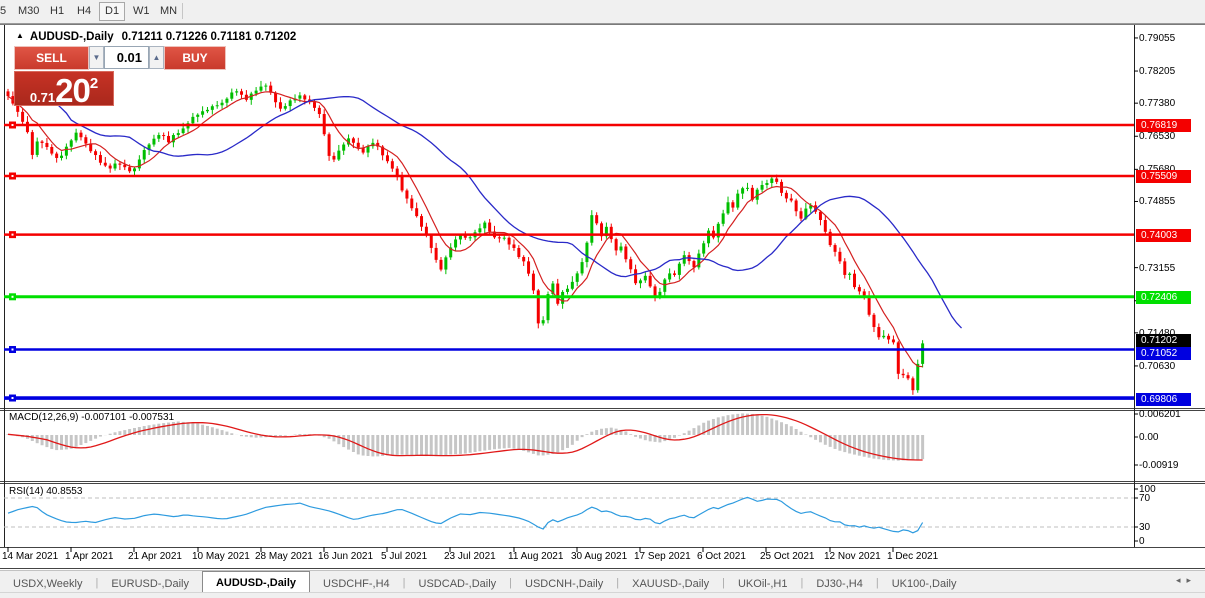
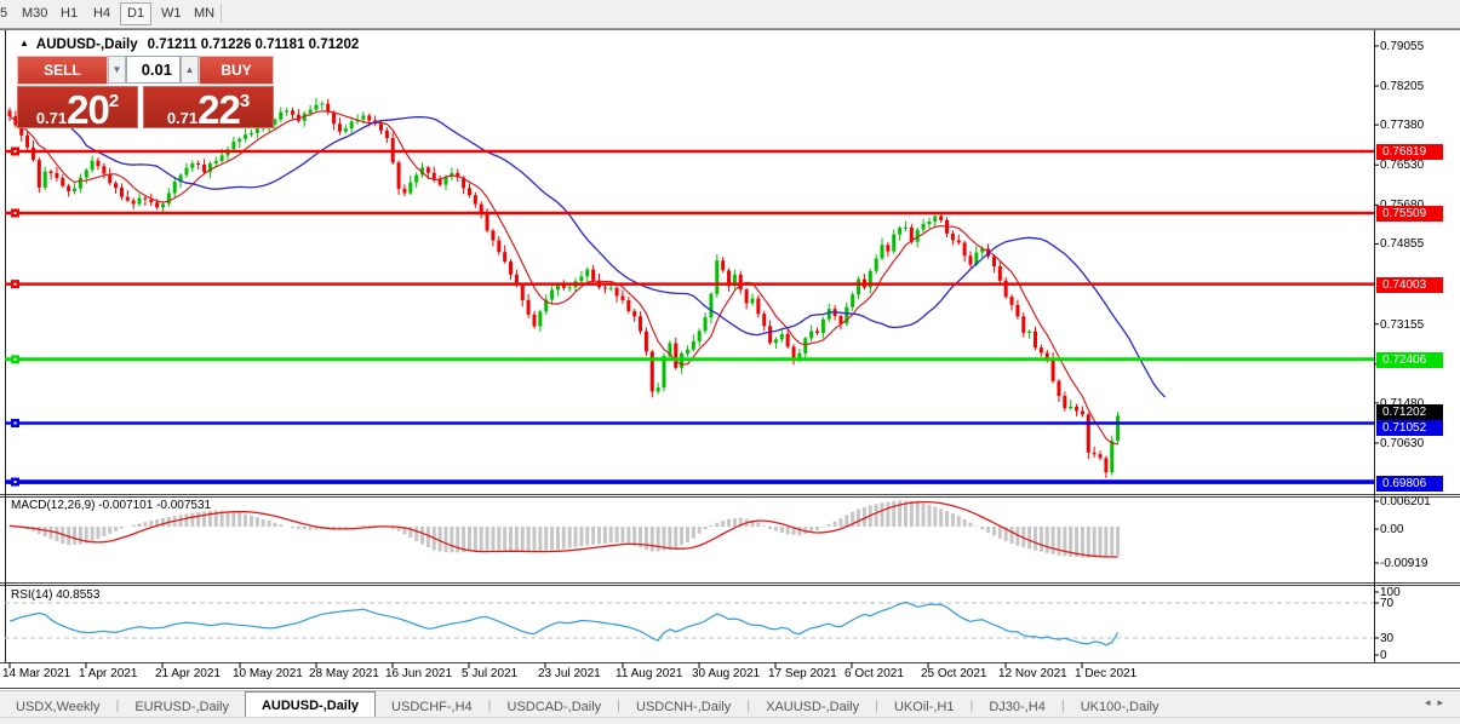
  5
  M30
  H1
  H4
  D1
  W1
  MN
  ▲ AUDUSD-,Daily 0.71211 0.71226 0.71181 0.71202
  SELL
  ▼
  0.01
  ▲
  BUY
  0.71202
+ 0.71223
  MACD(12,26,9) -0.007101 -0.007531
  RSI(14) 40.8553
  0.79055
  0.78205
  0.77380
  0.76530
  0.74855
  0.73155
  0.70630
  0.76819
  0.75509
  0.74003
  0.72406
  0.71052
  0.69806
  0.71202
  0.006201
  0.00
  -0.00919
  100
  70
  30
  0
  14 Mar 2021
  1 Apr 2021
  21 Apr 2021
  10 May 2021
  28 May 2021
  16 Jun 2021
  5 Jul 2021
  23 Jul 2021
  11 Aug 2021
  30 Aug 2021
  17 Sep 2021
  6 Oct 2021
  25 Oct 2021
  12 Nov 2021
  1 Dec 2021
  USDX,Weekly | EURUSD-,Daily AUDUSD-,Daily USDCHF-,H4 | USDCAD-,Daily | USDCNH-,Daily | XAUUSD-,Daily | UKOil-,H1 | DJ30-,H4 | UK100-,Daily
  ◂▸
